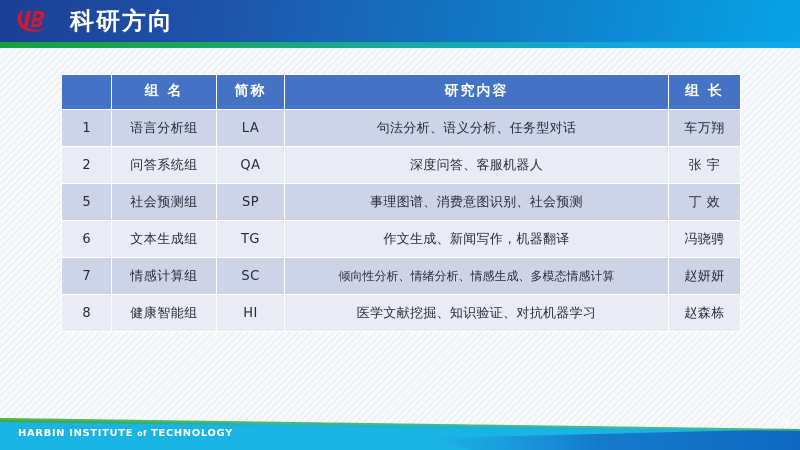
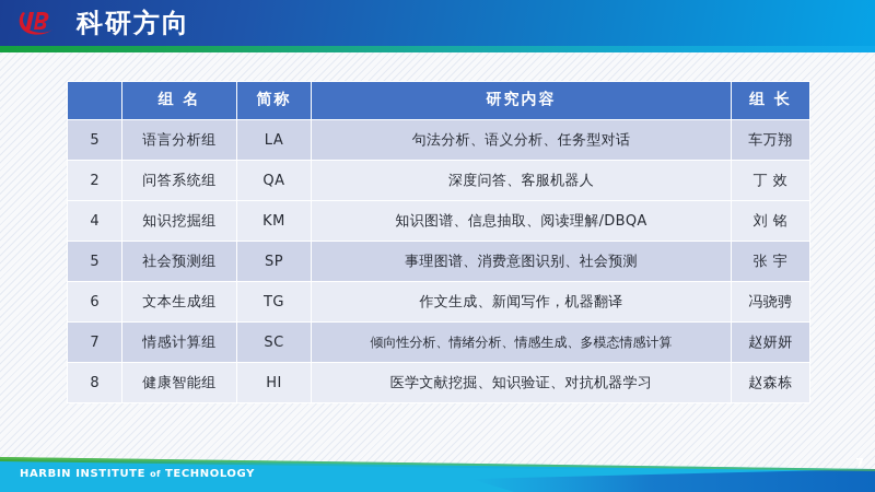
  科研方向
  	组 名	简称	研究内容	组 长
- 1	语言分析组	LA	句法分析、语义分析、任务型对话	车万翔
+ 5	语言分析组	LA	句法分析、语义分析、任务型对话	车万翔
- 2	问答系统组	QA	深度问答、客服机器人	张 宇
+ 2	问答系统组	QA	深度问答、客服机器人	丁 效
+ 4	知识挖掘组	KM	知识图谱、信息抽取、阅读理解/DBQA	刘 铭
- 5	社会预测组	SP	事理图谱、消费意图识别、社会预测	丁 效
+ 5	社会预测组	SP	事理图谱、消费意图识别、社会预测	张 宇
  6	文本生成组	TG	作文生成、新闻写作，机器翻译	冯骁骋
  7	情感计算组	SC	倾向性分析、情绪分析、情感生成、多模态情感计算	赵妍妍
  8	健康智能组	HI	医学文献挖掘、知识验证、对抗机器学习	赵森栋
  HARBIN INSTITUTE of TECHNOLOGY
  7
